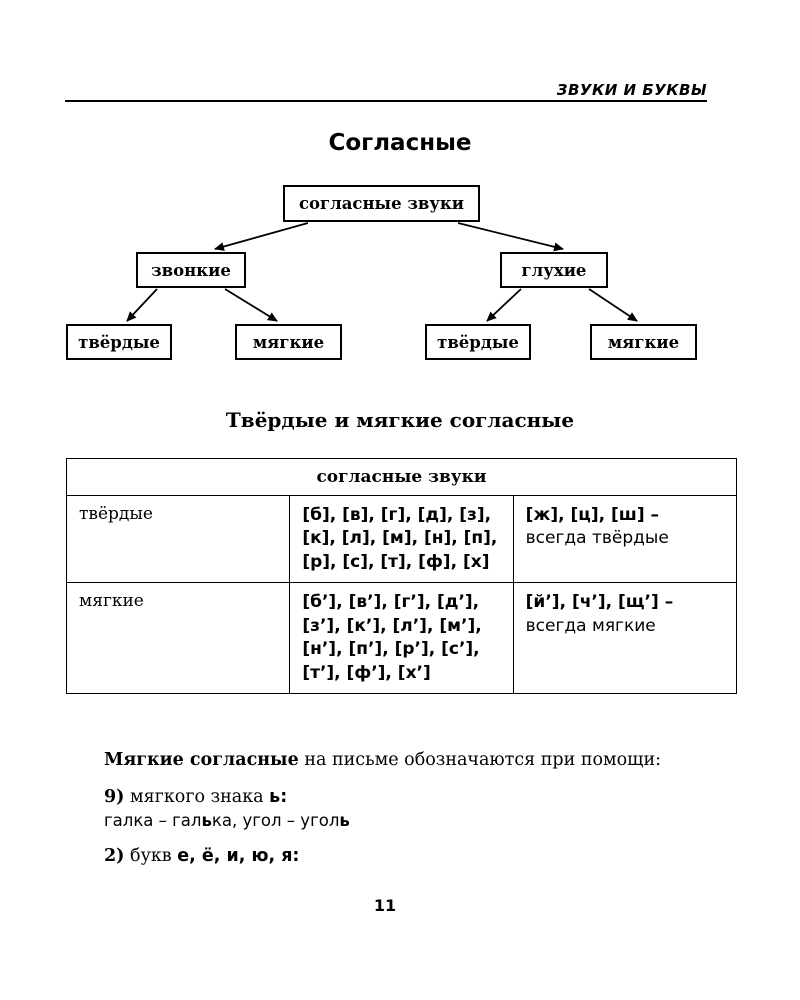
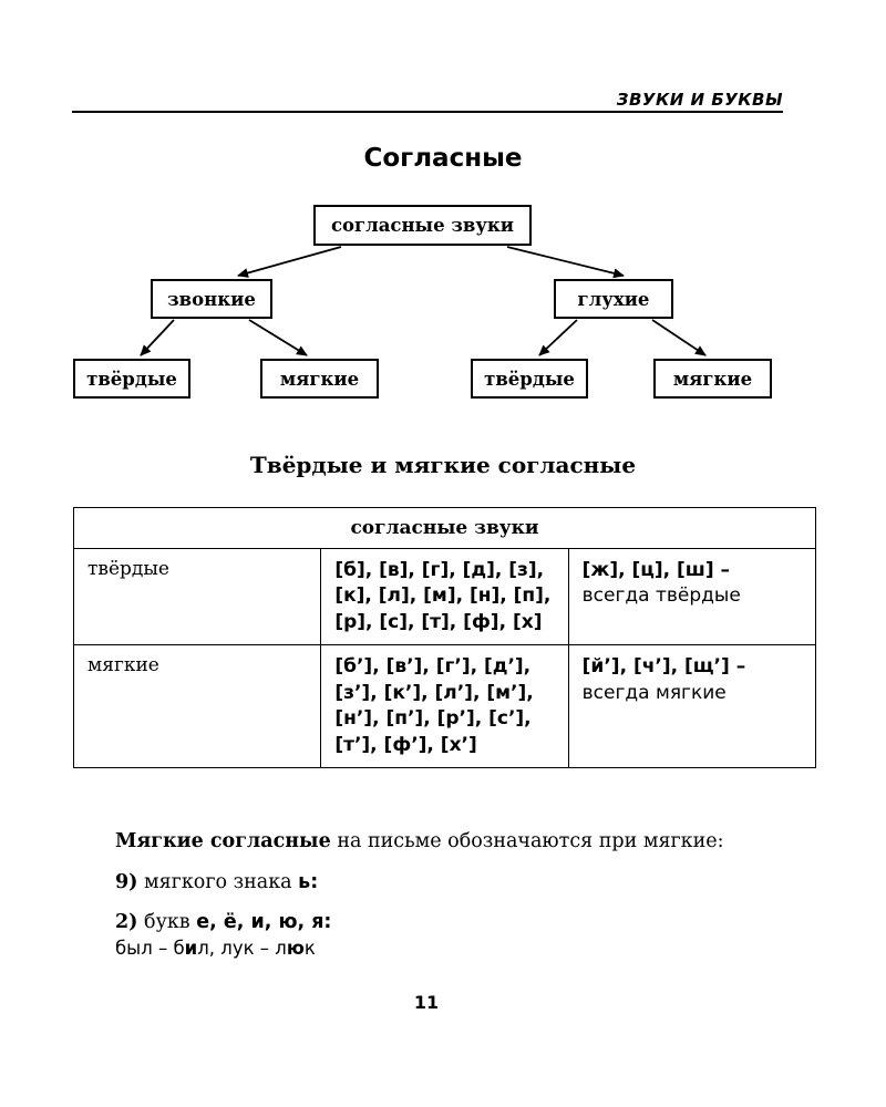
  ЗВУКИ И БУКВЫ
  Согласные
  согласные звуки
  звонкие
  глухие
  твёрдые
  мягкие
  твёрдые
  мягкие
  Твёрдые и мягкие согласные
  согласные звуки
  твёрдые	[б], [в], [г], [д], [з], [к], [л], [м], [н], [п], [р], [с], [т], [ф], [х]	[ж], [ц], [ш] – всегда твёрдые
  мягкие	[б’], [в’], [г’], [д’], [з’], [к’], [л’], [м’], [н’], [п’], [р’], [с’], [т’], [ф’], [х’]	[й’], [ч’], [щ’] – всегда мягкие
- Мягкие согласные на письме обозначаются при помощи:
+ Мягкие согласные на письме обозначаются при мягкие:
  9) мягкого знака ь:
- галка – галька, угол – уголь
  2) букв е, ё, и, ю, я:
+ был – бил, лук – люк
  11
